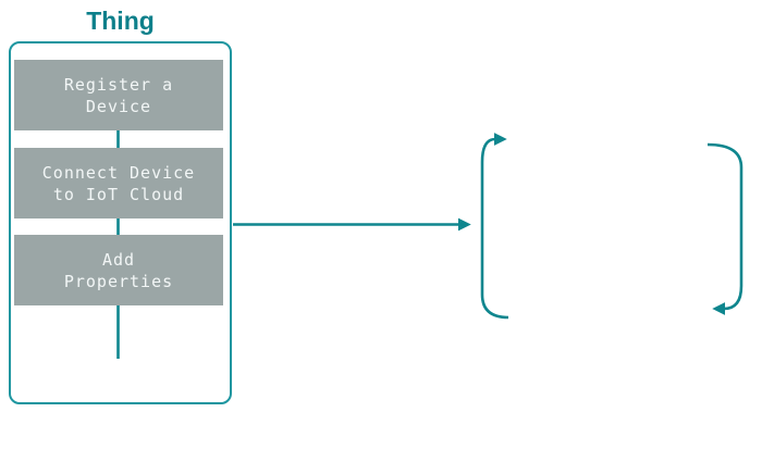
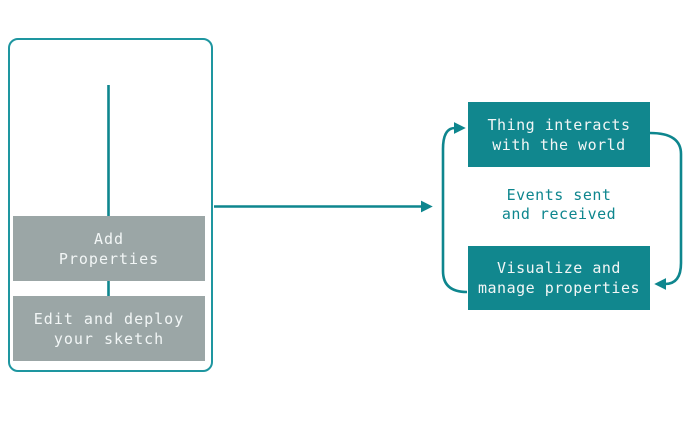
- Thing
- Register a
- Device
- Connect Device
- to IoT Cloud
  Add
  Properties
+ Edit and deploy
+ your sketch
+ Thing interacts
+ with the world
+ Events sent
+ and received
+ Visualize and
+ manage properties
